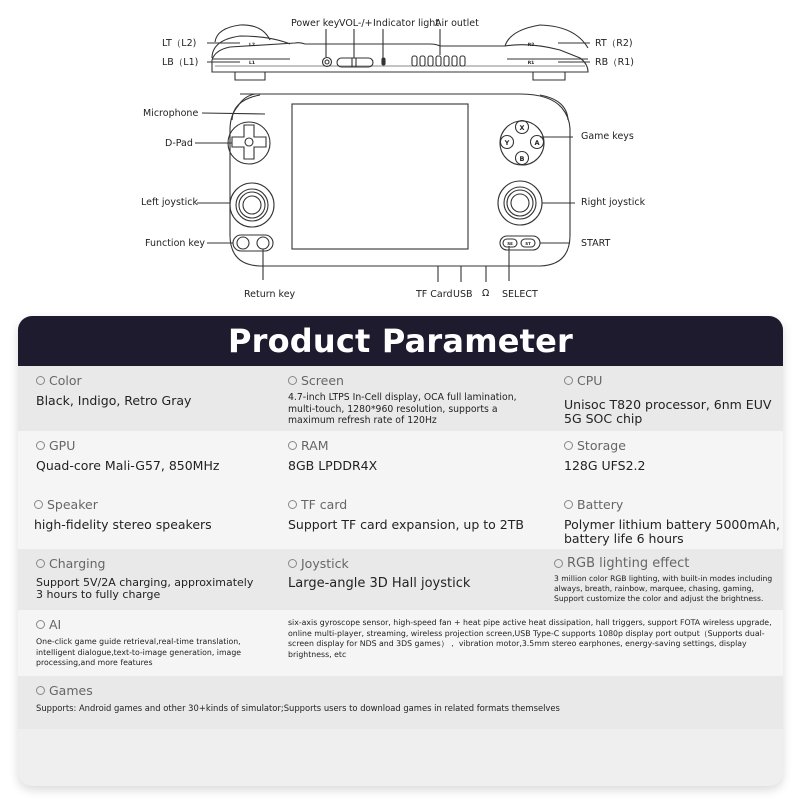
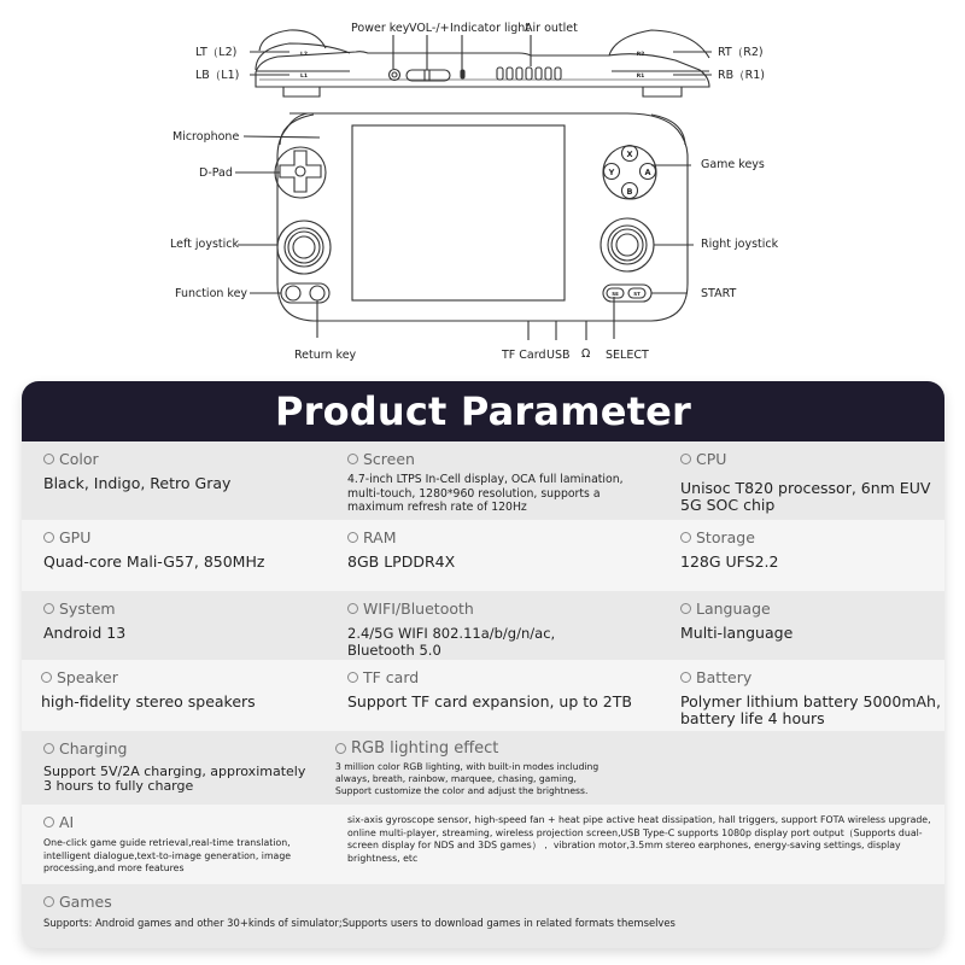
  X
  Y
  A
  B
  Power key
  VOL-/+
  Indicator light
  Air outlet
  LT（L2)
  LB（L1)
  RT（R2)
  RB（R1)
  Microphone
  D-Pad
  Left joystick
  Function key
  Return key
  Game keys
  Right joystick
  START
  TF Card
  USB
  Ω
  SELECT
  Product Parameter
  Color
  Black, Indigo, Retro Gray
  Screen
  4.7-inch LTPS In-Cell display, OCA full lamination, multi-touch, 1280*960 resolution, supports a maximum refresh rate of 120Hz
  CPU
  Unisoc T820 processor, 6nm EUV 5G SOC chip
  GPU
  Quad-core Mali-G57, 850MHz
  RAM
  8GB LPDDR4X
  Storage
  128G UFS2.2
+ System
+ Android 13
+ WIFI/Bluetooth
+ 2.4/5G WIFI 802.11a/b/g/n/ac, Bluetooth 5.0
+ Language
+ Multi-language
  Speaker
  high-fidelity stereo speakers
  TF card
  Support TF card expansion, up to 2TB
  Battery
- Polymer lithium battery 5000mAh, battery life 6 hours
+ Polymer lithium battery 5000mAh, battery life 4 hours
  Charging
  Support 5V/2A charging, approximately 3 hours to fully charge
- Joystick
- Large-angle 3D Hall joystick
  RGB lighting effect
  3 million color RGB lighting, with built-in modes including always, breath, rainbow, marquee, chasing, gaming, Support customize the color and adjust the brightness.
  AI
  One-click game guide retrieval,real-time translation, intelligent dialogue,text-to-image generation, image processing,and more features
  six-axis gyroscope sensor, high-speed fan + heat pipe active heat dissipation, hall triggers, support FOTA wireless upgrade, online multi-player, streaming, wireless projection screen,USB Type-C supports 1080p display port output（Supports dual-screen display for NDS and 3DS games）， vibration motor,3.5mm stereo earphones, energy-saving settings, display brightness, etc
  Games
  Supports: Android games and other 30+kinds of simulator;Supports users to download games in related formats themselves
